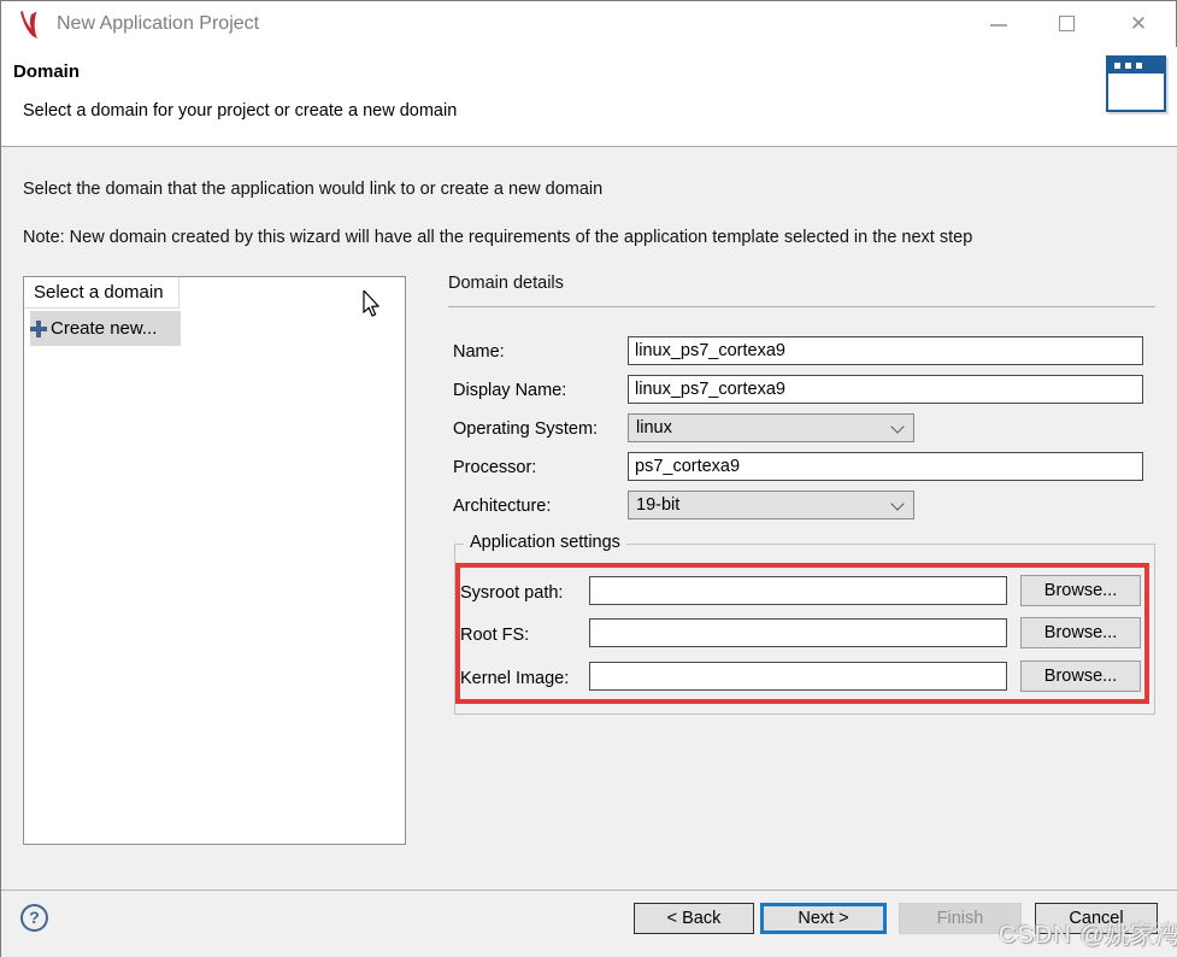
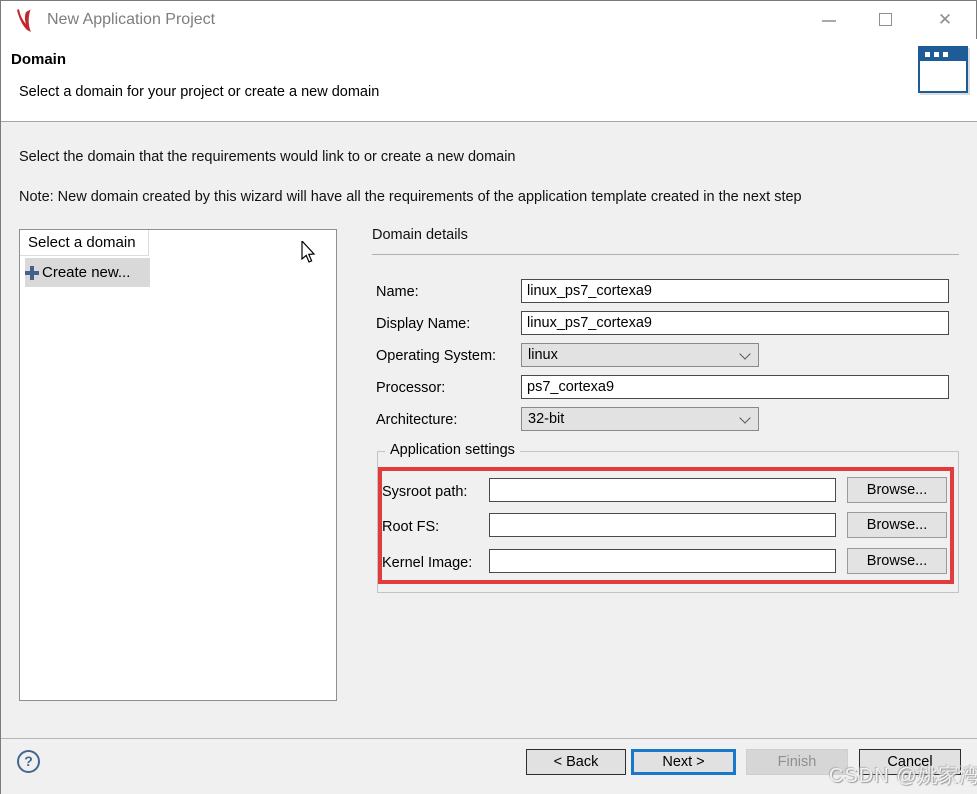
  New Application Project
  ✕
  Domain
  Select a domain for your project or create a new domain
- Select the domain that the application would link to or create a new domain
+ Select the domain that the requirements would link to or create a new domain
- Note: New domain created by this wizard will have all the requirements of the application template selected in the next step
+ Note: New domain created by this wizard will have all the requirements of the application template created in the next step
  Select a domain
  Create new...
  Domain details
  Name:
  linux_ps7_cortexa9
  Display Name:
  linux_ps7_cortexa9
  Operating System:
  linux
  Processor:
  ps7_cortexa9
  Architecture:
- 19-bit
+ 32-bit
  Application settings
  Sysroot path:
  Browse...
  Root FS:
  Browse...
  Kernel Image:
  Browse...
  ?
  < Back
  Next >
  Finish
  Cancel
  CSDN @姚家湾
